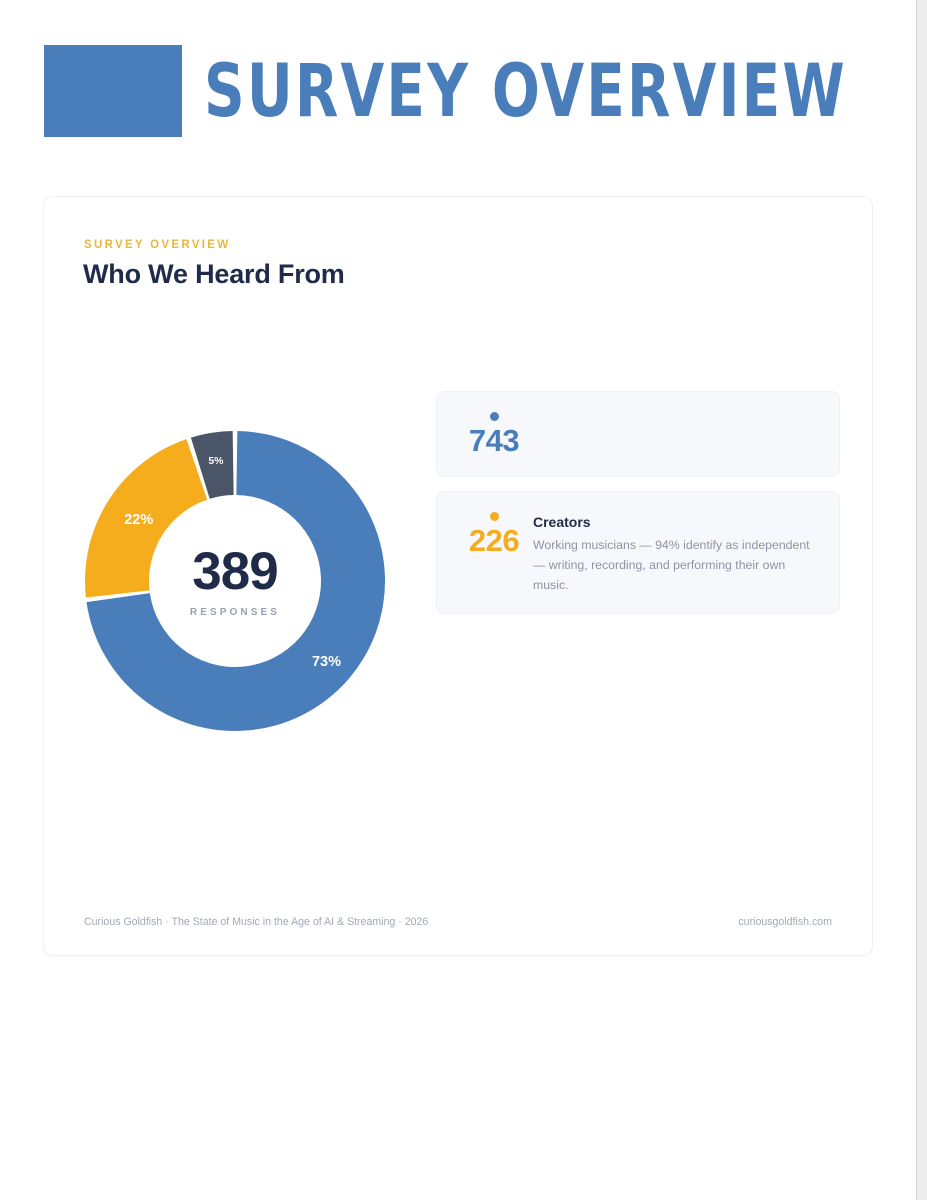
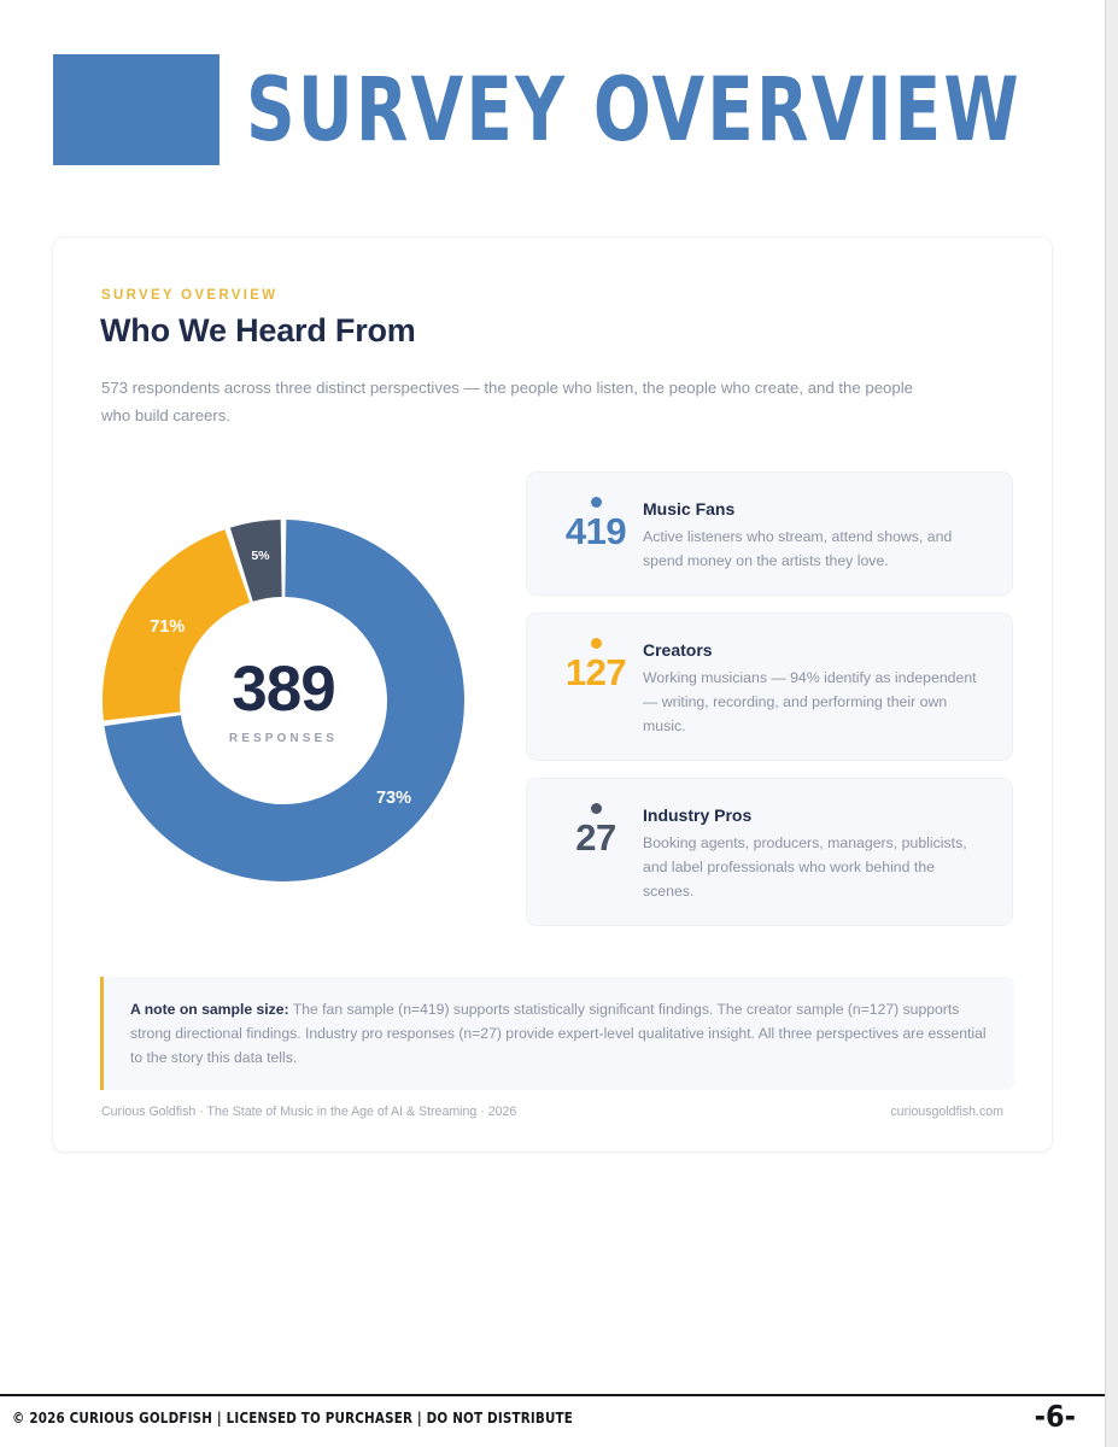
  SURVEY OVERVIEW
  SURVEY OVERVIEW
  Who We Heard From
+ 573 respondents across three distinct perspectives — the people who listen, the people who create, and the people who build careers.
  389
  RESPONSES
  73%
- 22%
+ 71%
  5%
- 743
+ 419
+ Music Fans
+ Active listeners who stream, attend shows, and spend money on the artists they love.
- 226
+ 127
  Creators
  Working musicians — 94% identify as independent — writing, recording, and performing their own music.
+ 27
+ Industry Pros
+ Booking agents, producers, managers, publicists, and label professionals who work behind the scenes.
+ A note on sample size: The fan sample (n=419) supports statistically significant findings. The creator sample (n=127) supports strong directional findings. Industry pro responses (n=27) provide expert-level qualitative insight. All three perspectives are essential to the story this data tells.
  Curious Goldfish · The State of Music in the Age of AI & Streaming · 2026
  curiousgoldfish.com
+ © 2026 CURIOUS GOLDFISH | LICENSED TO PURCHASER | DO NOT DISTRIBUTE
+ -6-
